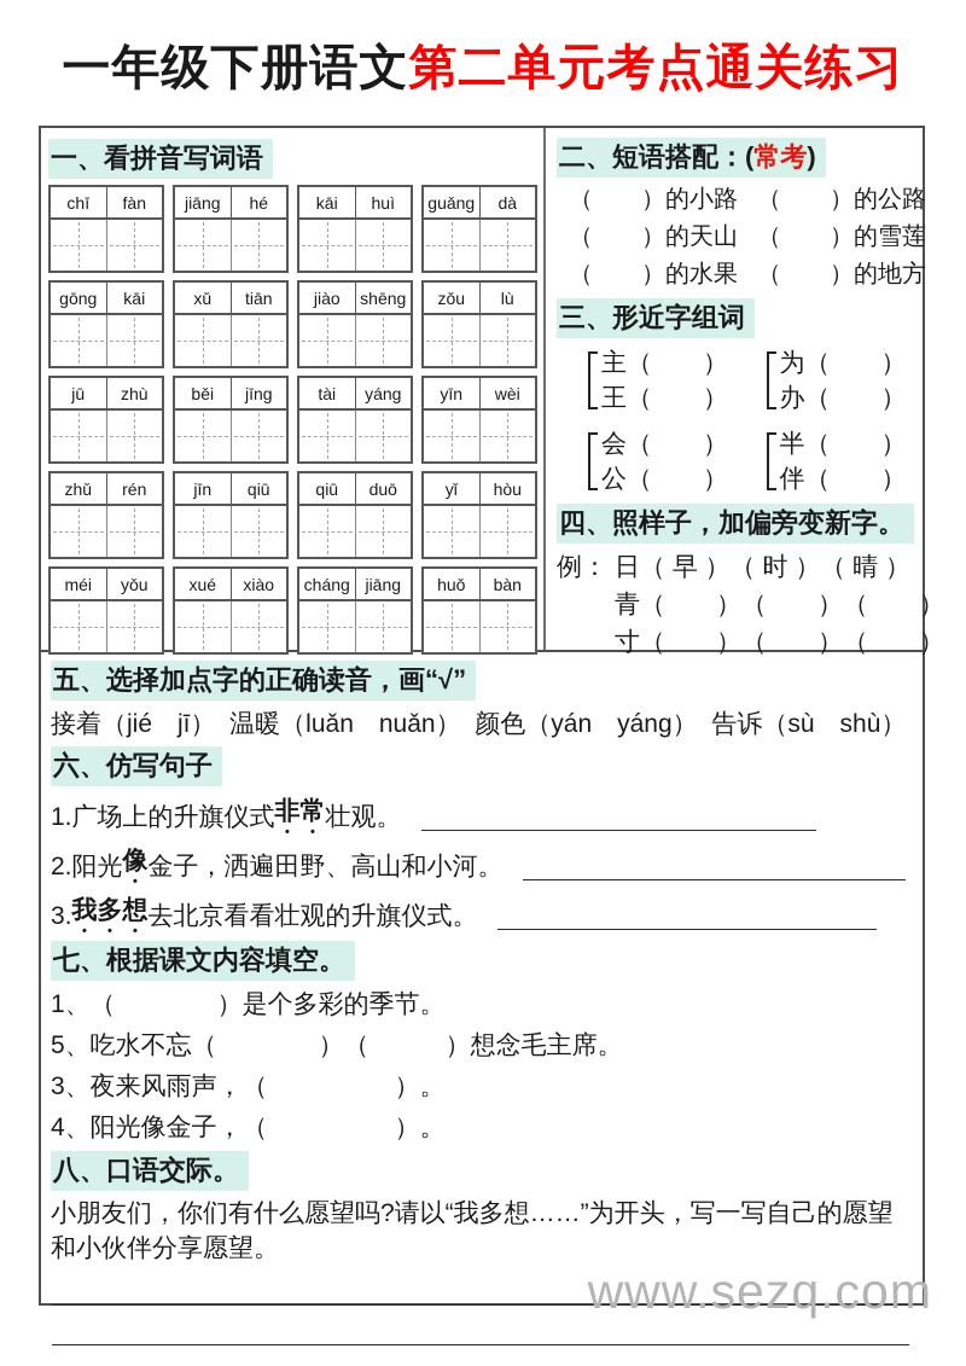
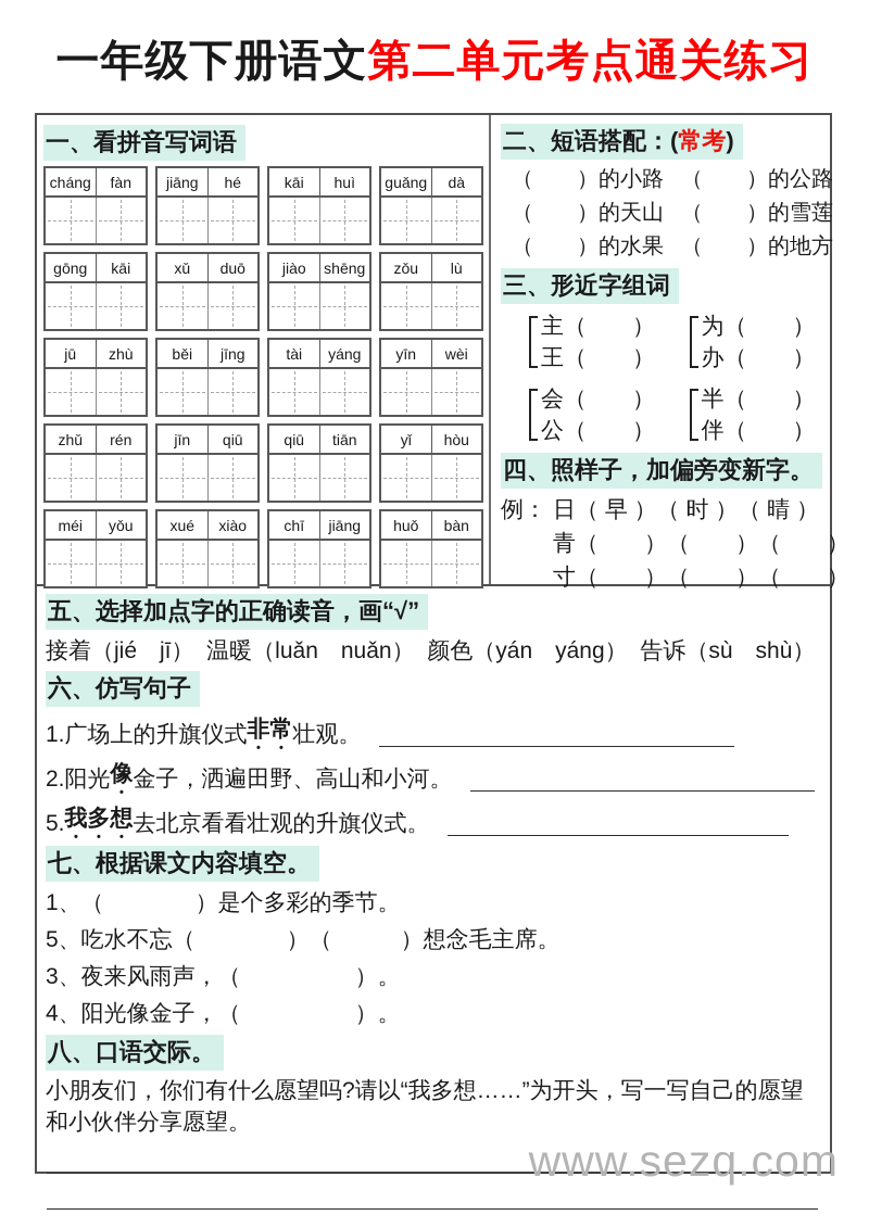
  一年级下册语文第二单元考点通关练习
  一、看拼音写词语
- chī
+ cháng
  fàn
  jiāng
  hé
  kāi
  huì
  guǎng
  dà
  gōng
  kāi
  xǔ
- tiān
+ duō
  jiào
  shēng
  zǒu
  lù
  jū
  zhù
  běi
  jīng
  tài
  yáng
  yīn
  wèi
  zhǔ
  rén
  jīn
  qiū
  qiū
- duō
+ tiān
  yǐ
  hòu
  méi
  yǒu
  xué
  xiào
- cháng
+ chī
  jiāng
  huǒ
  bàn
  二、短语搭配：(常考)
  （ ）的小路
  （ ）的公路
  （ ）的天山
  （ ）的雪莲
  （ ）的水果
  （ ）的地方
  三、形近字组词
  主（ ）
  王（ ）
  为（ ）
  办（ ）
  会（ ）
  公（ ）
  半（ ）
  伴（ ）
  四、照样子，加偏旁变新字。
  例：
  日（ 早 ）（ 时 ）（ 晴 ）
  青（ ）（ ）（ ）
  寸（ ）（ ）（ ）
  五、选择加点字的正确读音，画“√”
  接着（jié jī） 温暖（luǎn nuǎn） 颜色（yán yáng） 告诉（sù shù）
  六、仿写句子
  1.广场上的升旗仪式
  非常
  壮观。
  2.阳光
  像
  金子，洒遍田野、高山和小河。
- 3.
+ 5.
  我多想
  去北京看看壮观的升旗仪式。
  七、根据课文内容填空。
  1、（ ）是个多彩的季节。
  5、吃水不忘（ ）（ ）想念毛主席。
  3、夜来风雨声，（ ）。
  4、阳光像金子，（ ）。
  八、口语交际。
  小朋友们，你们有什么愿望吗?请以“我多想……”为开头，写一写自己的愿望和小伙伴分享愿望。
  www.sezq.com
